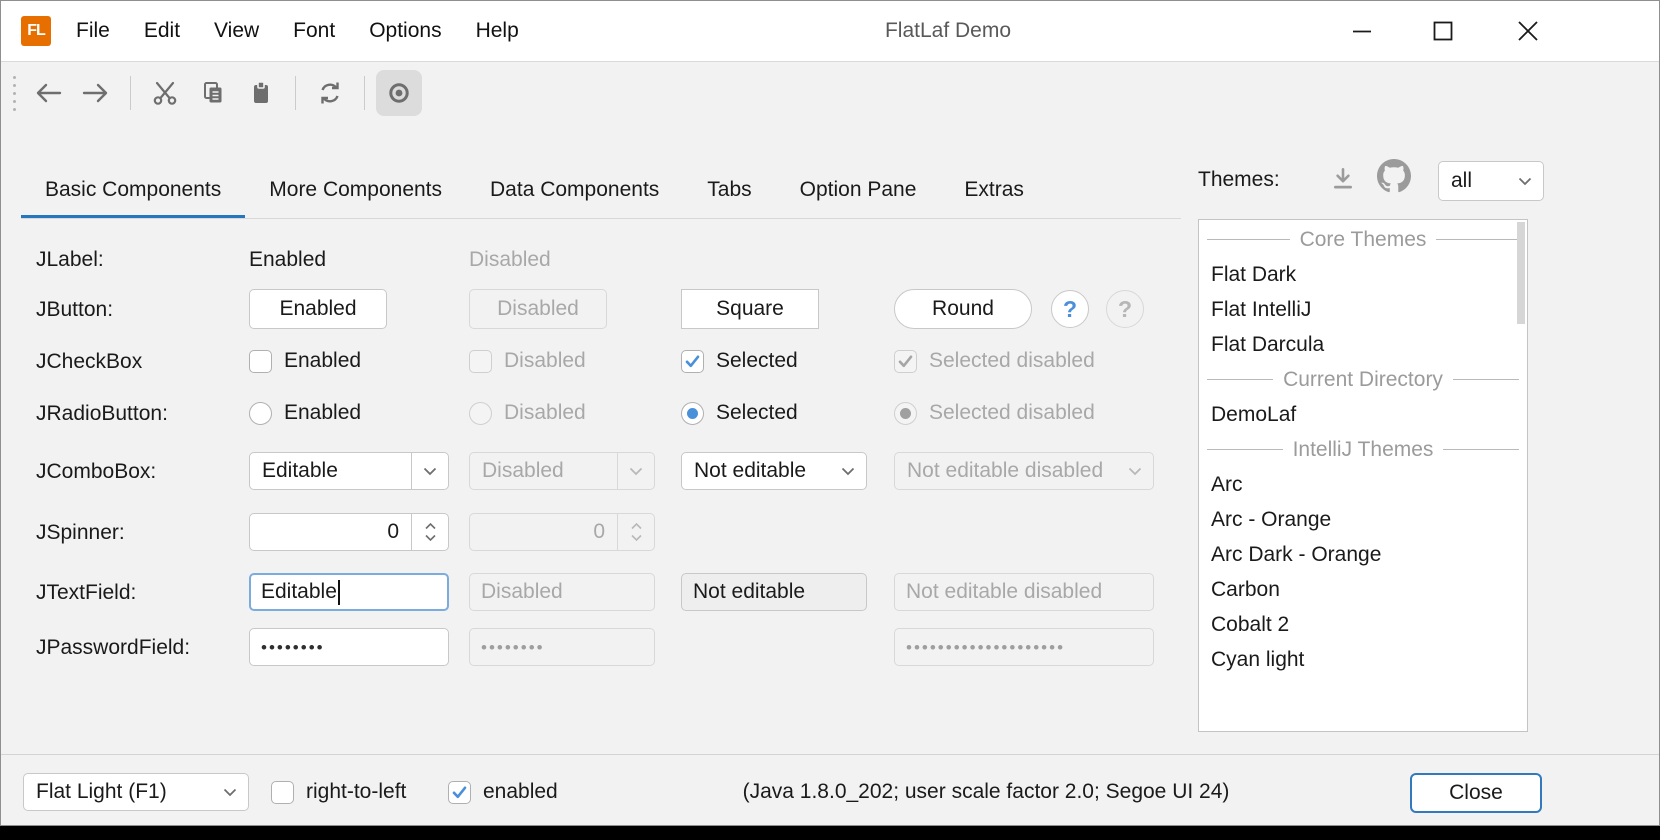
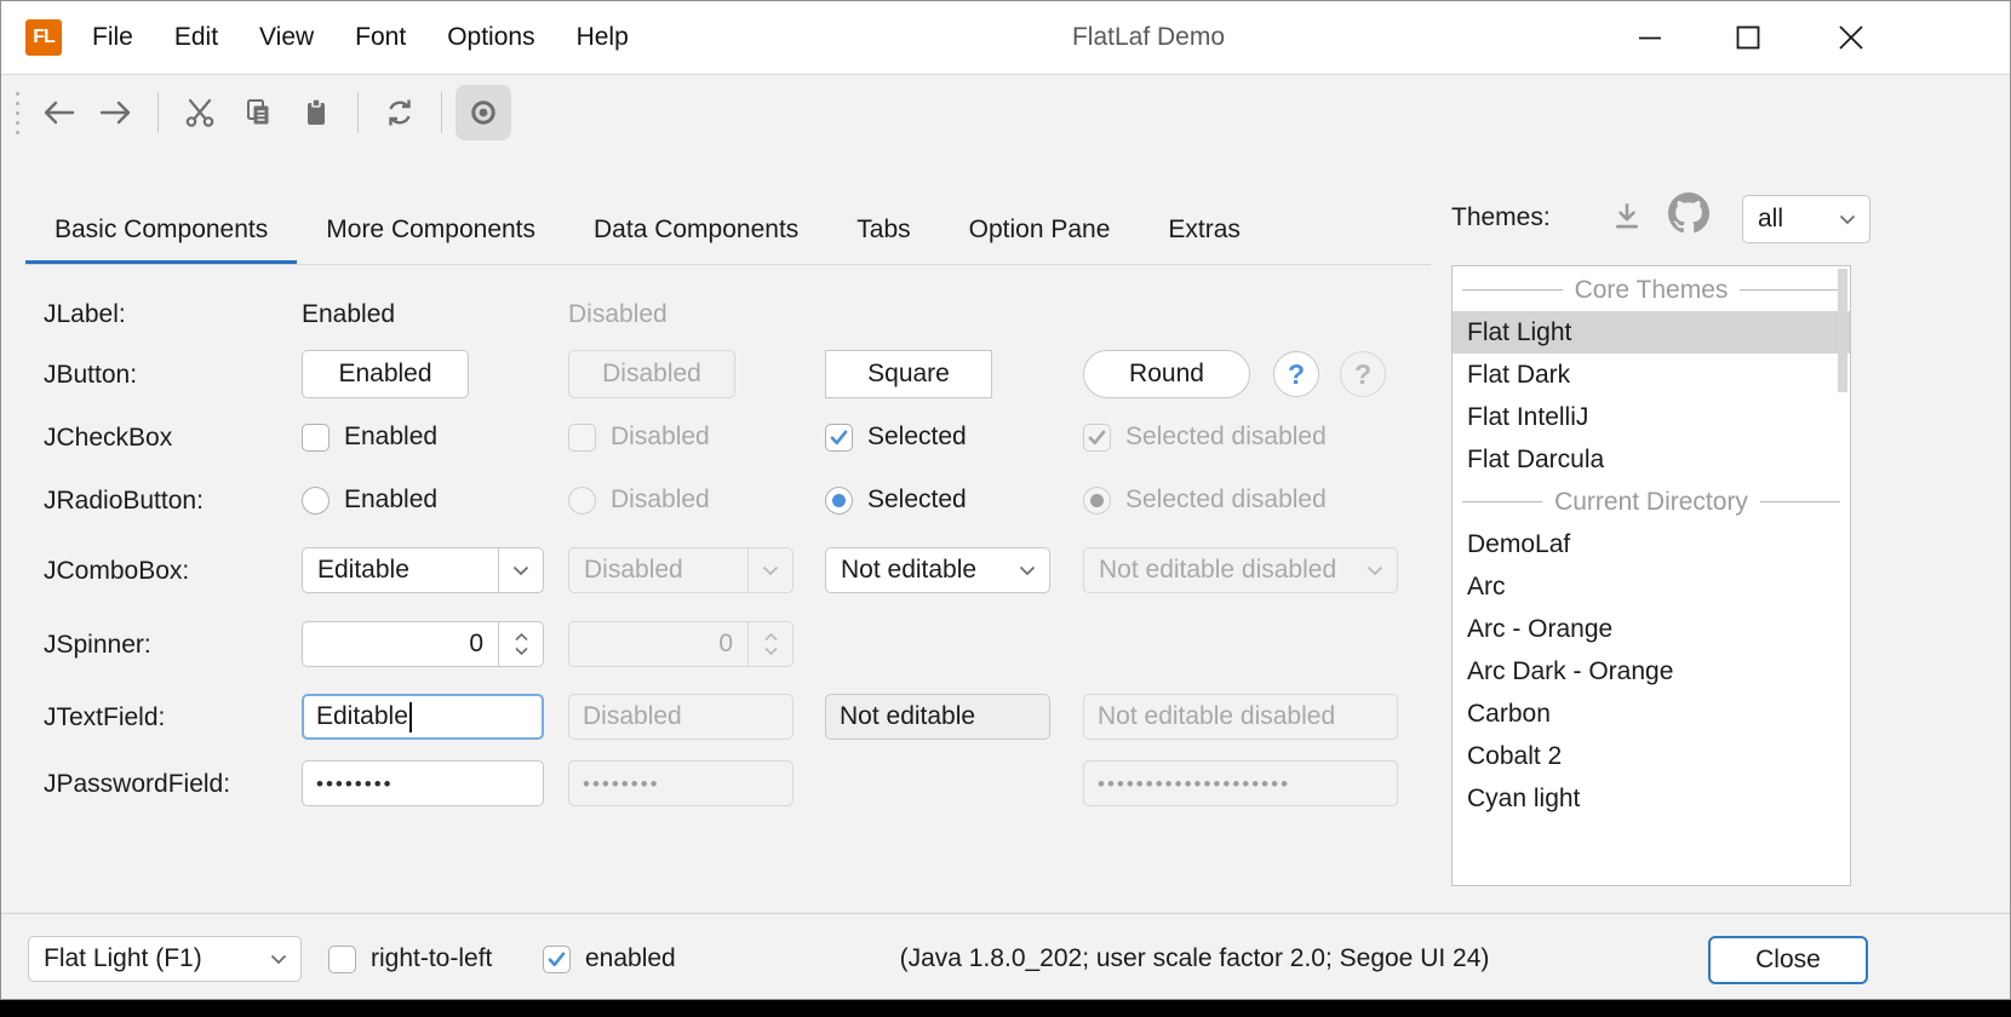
  FL
  File
  Edit
  View
  Font
  Options
  Help
  FlatLaf Demo
  Basic Components
  More Components
  Data Components
  Tabs
  Option Pane
  Extras
  JLabel:
  Enabled
  Disabled
  JButton:
  Enabled
  Disabled
  Square
  Round
  ?
  ?
  JCheckBox
  Enabled
  Disabled
  Selected
  Selected disabled
  JRadioButton:
  Enabled
  Disabled
  Selected
  Selected disabled
  JComboBox:
  Editable
  Disabled
  Not editable
  Not editable disabled
  JSpinner:
  0
  0
  JTextField:
  Editable
  Disabled
  Not editable
  Not editable disabled
  JPasswordField:
  ••••••••
  ••••••••
  ••••••••••••••••••••
  Themes:
  all
  Core Themes
+ Flat Light
  Flat Dark
  Flat IntelliJ
  Flat Darcula
  Current Directory
  DemoLaf
- IntelliJ Themes
  Arc
  Arc - Orange
  Arc Dark - Orange
  Carbon
  Cobalt 2
  Cyan light
  Flat Light (F1)
  right-to-left
  enabled
  (Java 1.8.0_202; user scale factor 2.0; Segoe UI 24)
  Close
